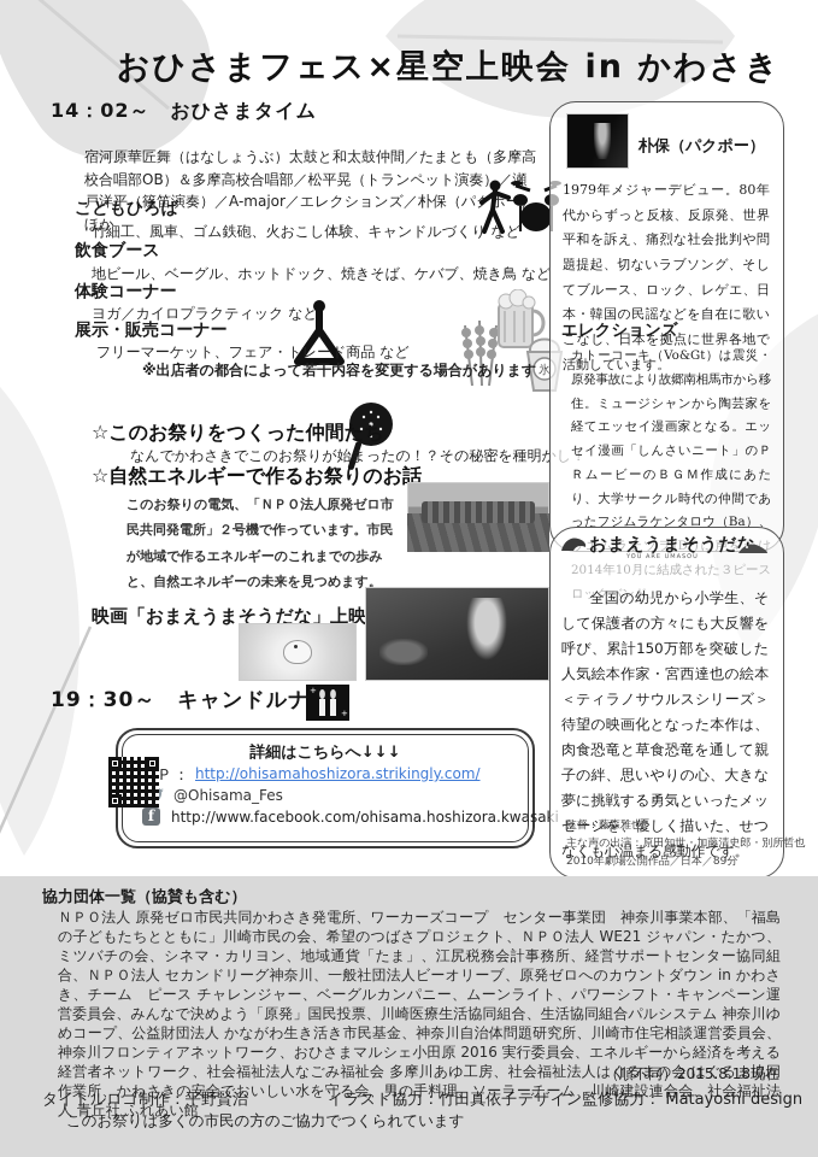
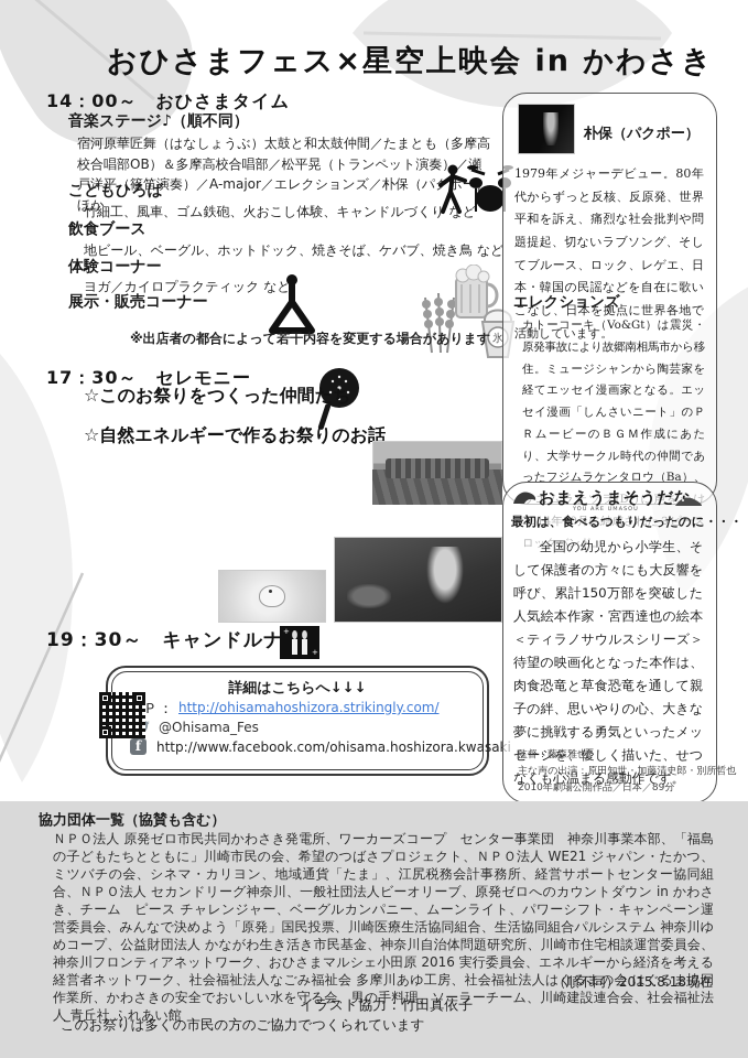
  おひさまフェス×星空上映会 in かわさき
- 14：02～ おひさまタイム
+ 14：00～ おひさまタイム
+ 音楽ステージ♪（順不同）
  宿河原華匠舞（はなしょうぶ）太鼓と和太鼓仲間／たまとも（多摩高校合唱部OB）＆多摩高校合唱部／松平晃（トランペット演奏）／瀬戸洋平（篠笛演奏）／A-major／エレクションズ／朴保（パポー ほか
  こどもひろば
  竹細工、風車、ゴム鉄砲、火おこし体験、キャンドルづくり など
  飲食ブース
  地ビール、ベーグル、ホットドック、焼きそば、ケバブ、焼き鳥 など
  体験コーナー
  ヨガ／カイロプラクティック など
  展示・販売コーナー
- フリーマーケット、フェア・トレード商品 など
  氷
  ※出店者の都合によって若干内容を変更する場合があります
+ 17：30～ セレモニー
  ☆このお祭りをつくった仲間たち
- なんでかわさきでこのお祭りが始まったの！？その秘密を種明かし！
  ☆自然エネルギーで作るお祭りのお話
- このお祭りの電気、「ＮＰＯ法人原発ゼロ市民共同発電所」２号機で作っています。市民が地域で作るエネルギーのこれまでの歩みと、自然エネルギーの未来を見つめます。
- 映画「おまえうまそうだな」上映
  19：30～ キャンドルナ
  +
  +
  詳細はこちらへ↓↓↓
  http://ohisamahoshizora.strikingly.com/
  @Ohisama_Fes
  f
  http://www.facebook.com/ohisama.hoshizora.kwasaki
  朴保（パクポー）
  1979年メジャーデビュー。80年代からずっと反核、反原発、世界平和を訴え、痛烈な社会批判や問題提起、切ないラブソング、そしてブルース、ロック、レゲエ、日本・韓国の民謡などを自在に歌いこなし、日本を拠点に世界各地で活動しています。
  エレクションズ
  カトーコーキ（Vo&Gt）は震災・原発事故により故郷南相馬市から移住。ミュージシャンから陶芸家を経てエッセイ漫画家となる。エッセイ漫画「しんさいニート」のＰＲムービーのＢＧＭ作成にあたり、大学サークル時代の仲間であったフジムラケンタロウ（Ba）、エムラテツヲ(Dr)に声をけ 2014年10月に結成された３ピースロックバンド。
  おまえうまそうだな
+ 最初は、食べるつもりだったのに・・・
  全国の幼児から小学生、そして保護者の方々にも大反響を呼び、累計150万部を突破した人気絵本作家・宮西達也の絵本＜ティラノサウルスシリーズ＞待望の映画化となった本作は、肉食恐竜と草食恐竜を通して親子の絆、思いやりの心、大きな夢に挑戦する勇気といったメッセージを、優しく描いた、せつなくも心温まる感動作です。
  監督：藤森雅也
  主な声の出演：原田知世・加藤清史郎・別所哲也
  2010年劇場公開作品／日本／89分
  協力団体一覧（協賛も含む）
  ＮＰＯ法人 原発ゼロ市民共同かわさき発電所、ワーカーズコープ センター事業団 神奈川事業本部、「福島の子どもたちとともに」川崎市民の会、希望のつばさプロジェクト、ＮＰＯ法人 WE21 ジャパン・たかつ、ミツバチの会、シネマ・カリヨン、地域通貨「たま」、江尻税務会計事務所、経営サポートセンター協同組合、ＮＰＯ法人 セカンドリーグ神奈川、一般社団法人ビーオリーブ、原発ゼロへのカウントダウン in かわさき、チーム ピース チャレンジャー、ベーグルカンパニー、ムーンライト、パワーシフト・キャンペーン運営委員会、みんなで決めよう「原発」国民投票、川崎医療生活協同組合、生活協同組合パルシステム 神奈川ゆめコープ、公益財団法人 かながわ生き活き市民基金、神奈川自治体問題研究所、川崎市住宅相談運営委員会、神奈川フロンティアネットワーク、おひさまマルシェ小田原 2016 実行委員会、エネルギーから経済を考える経営者ネットワーク、社会福祉法人なごみ福祉会 多摩川あゆ工房、社会福祉法人はぐるまの会 はぐるま協同作業所、かわさきの安全でおいしい水を守る会、男の手料理、ソーラーチーム、川崎建設連合会、社会福祉法人 青丘社 ふれあい館
  （順不同）2015.8.18現在
- タイトルロゴ制作：平野賢治
  イラスト協力：竹田真依子
- デザイン監修協力： Matayoshi design
  このお祭りは多くの市民の方のご協力でつくられています
